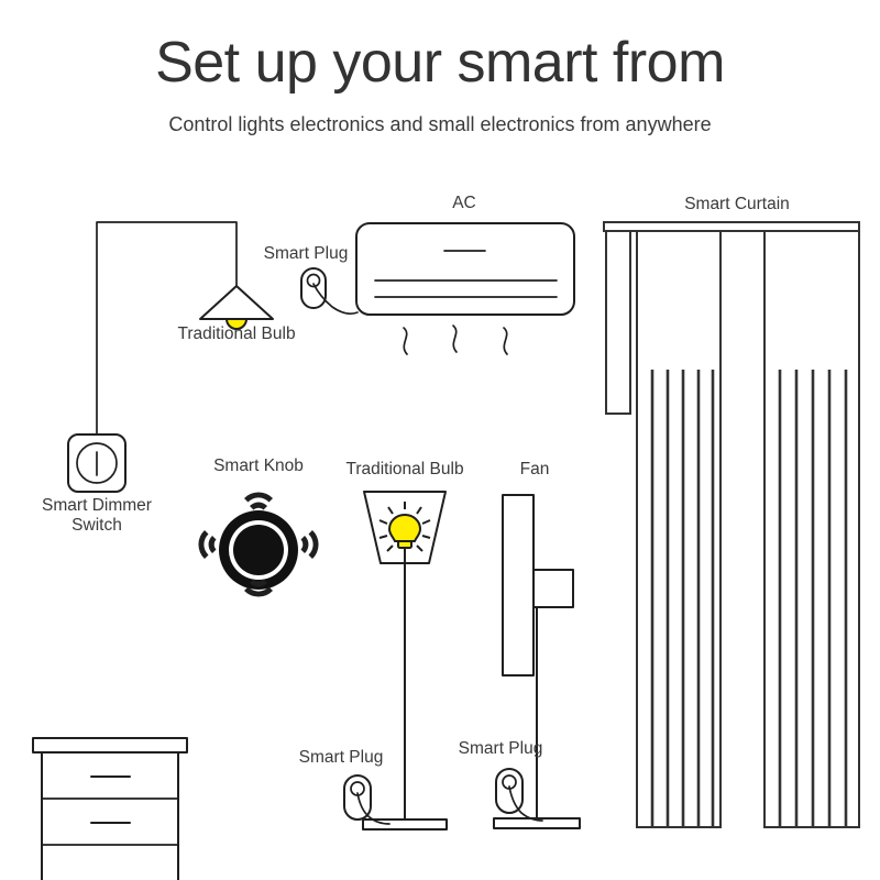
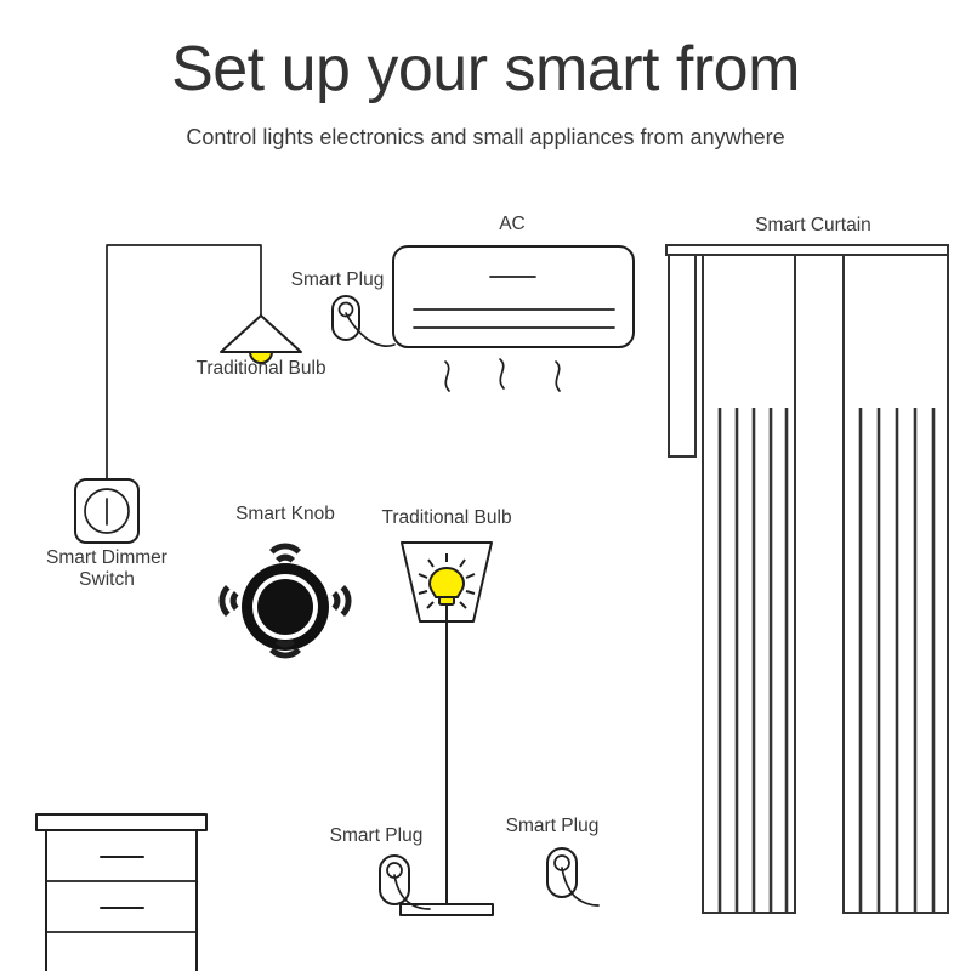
  Set up your smart from
- Control lights electronics and small electronics from anywhere
+ Control lights electronics and small appliances from anywhere
  Traditional Bulb
  Smart Dimmer
  Switch
  Smart Plug
  AC
  Smart Curtain
  Smart Knob
  Traditional Bulb
  Smart Plug
- Fan
  Smart Plug
